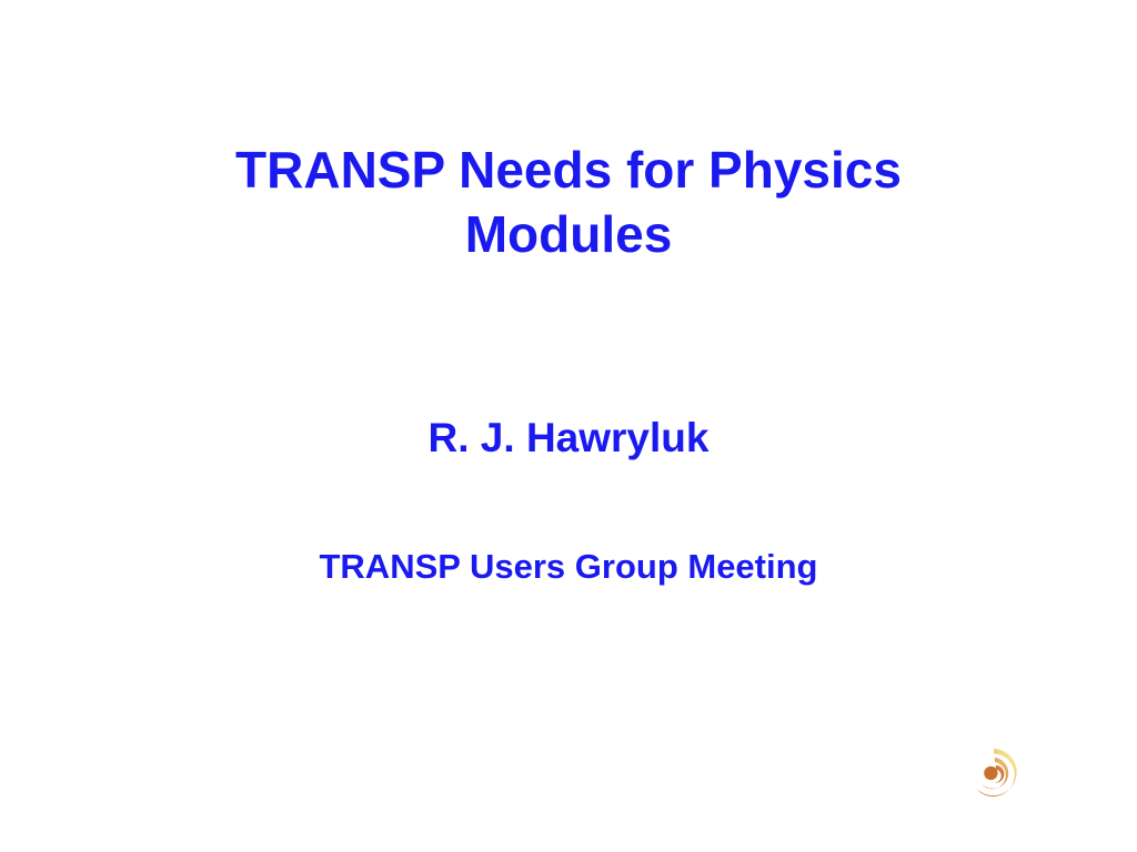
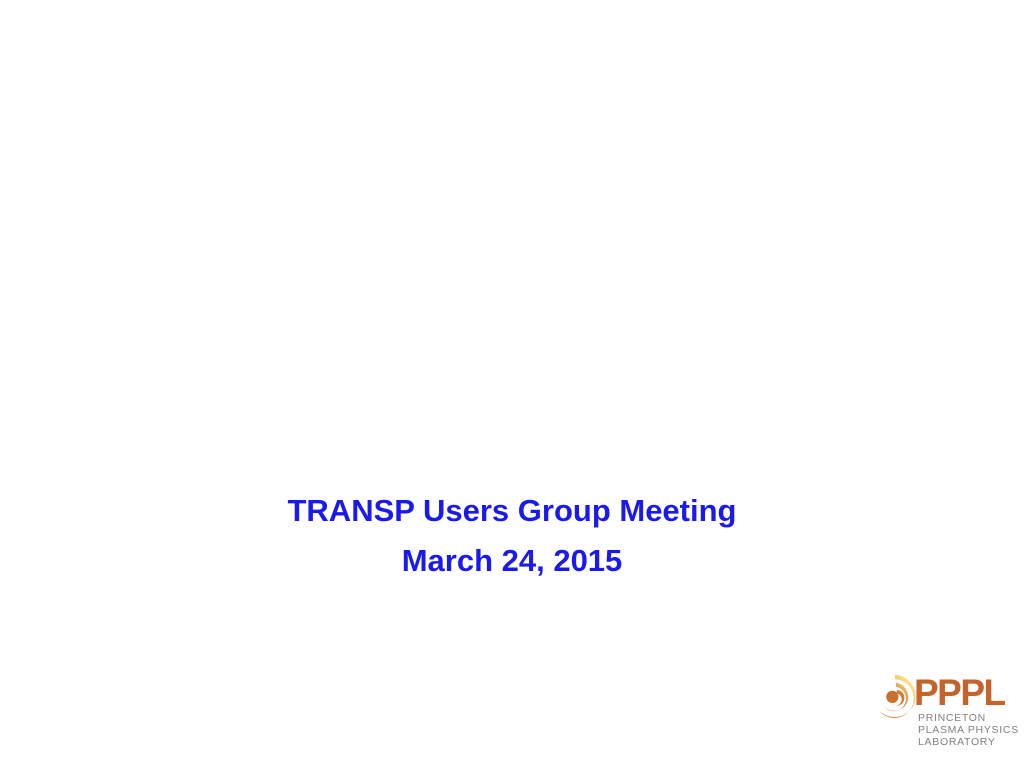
- TRANSP Needs for Physics
- Modules
- R. J. Hawryluk
  TRANSP Users Group Meeting
+ March 24, 2015
+ PPPL
+ PRINCETON
+ PLASMA PHYSICS
+ LABORATORY
